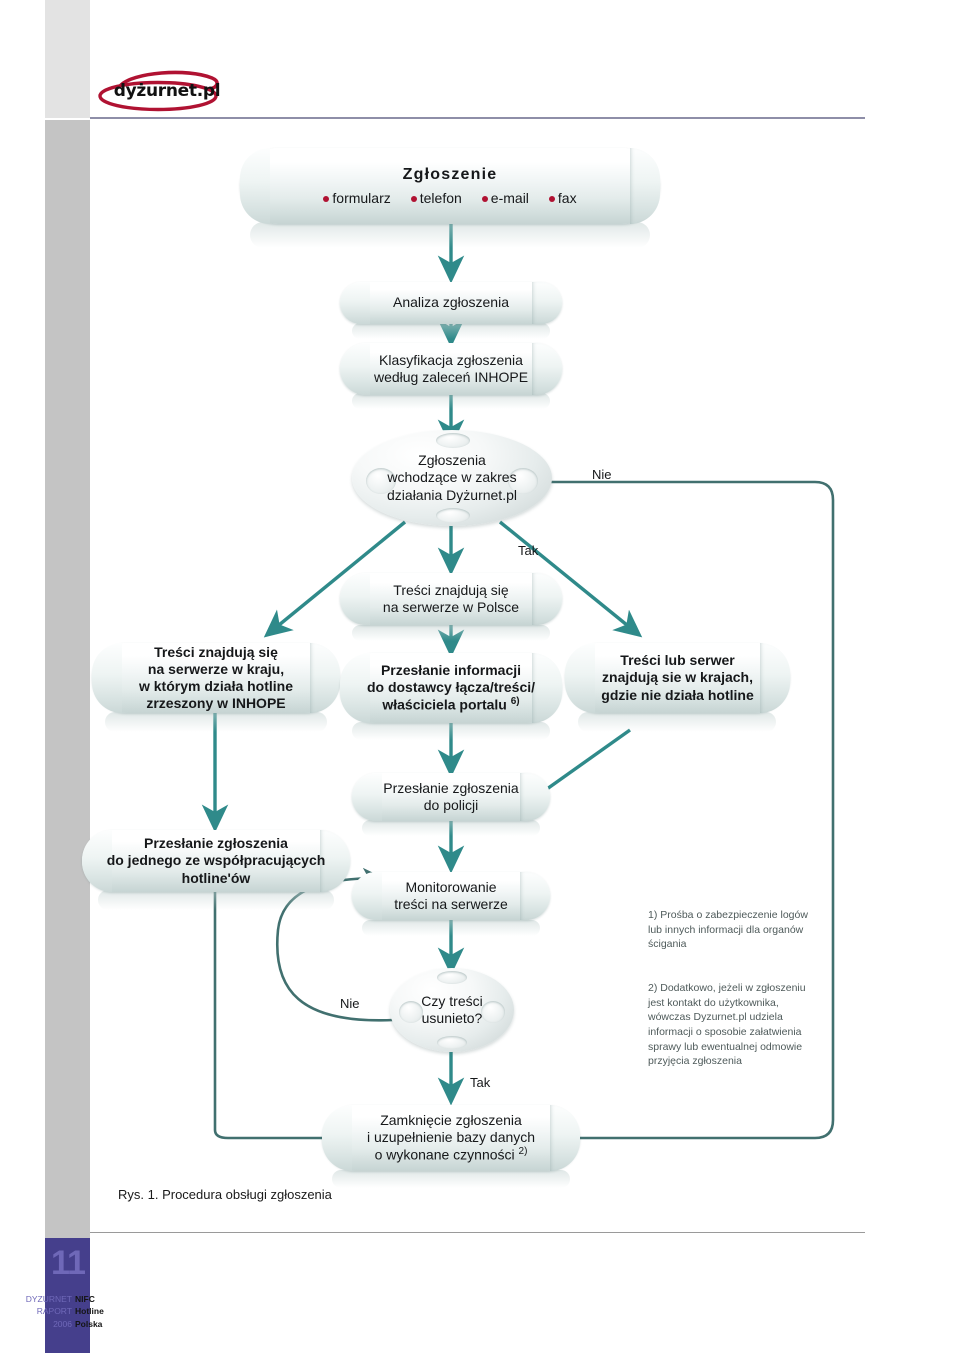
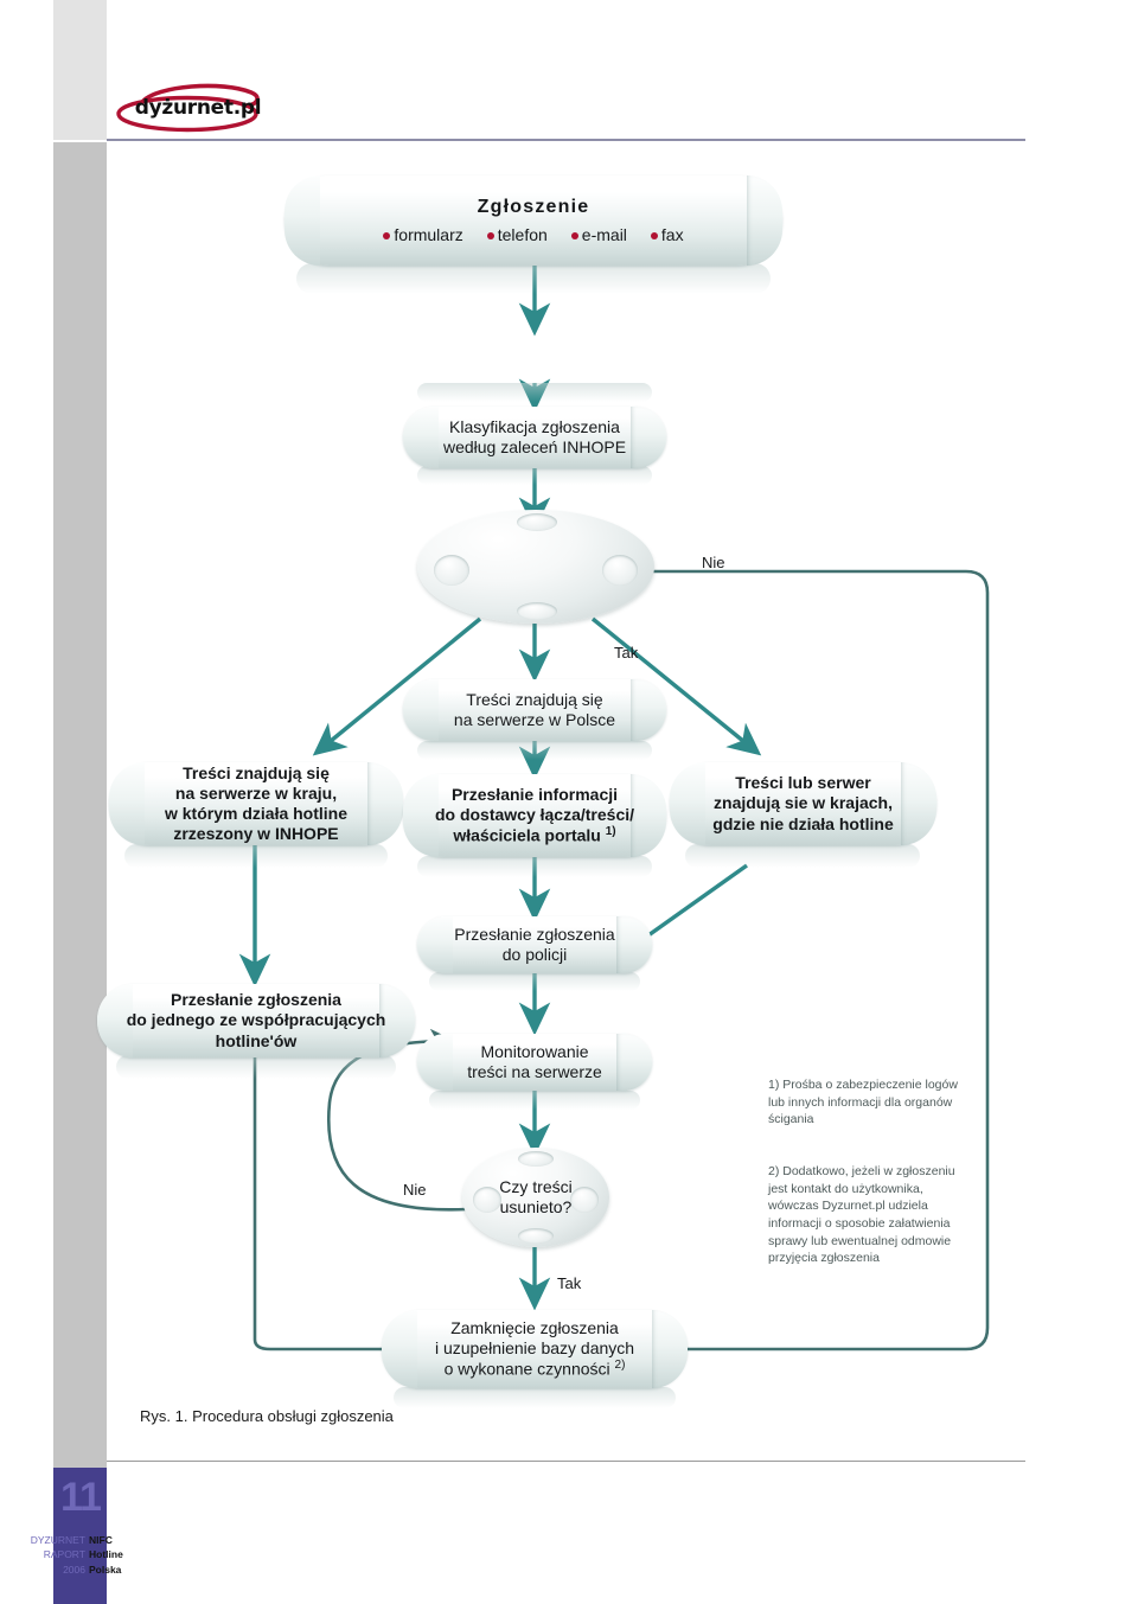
  dyżurnet.pl
  Zgłoszenie
  formularz
  telefon
  e-mail
  fax
- Analiza zgłoszenia
  Klasyfikacja zgłoszenia
  według zaleceń INHOPE
- Zgłoszenia
- wchodzące w zakres
- działania Dyżurnet.pl
  Treści znajdują się
  na serwerze w Polsce
  Treści znajdują się
  na serwerze w kraju,
  w którym działa hotline
  zrzeszony w INHOPE
  Przesłanie informacji
  do dostawcy łącza/treści/
- właściciela portalu 6)
+ właściciela portalu 1)
  Treści lub serwer
  znajdują sie w krajach,
  gdzie nie działa hotline
  Przesłanie zgłoszenia
  do jednego ze współpracujących
  hotline'ów
  Przesłanie zgłoszenia
  do policji
  Monitorowanie
  treści na serwerze
  Czy treści
  usunieto?
  Zamknięcie zgłoszenia
  i uzupełnienie bazy danych
  o wykonane czynności 2)
  Nie
  Tak
  Nie
  Tak
  1) Prośba o zabezpieczenie logów lub innych informacji dla organów ścigania
  2) Dodatkowo, jeżeli w zgłoszeniu jest kontakt do użytkownika, wówczas Dyzurnet.pl udziela informacji o sposobie załatwienia sprawy lub ewentualnej odmowie przyjęcia zgłoszenia
  Rys. 1. Procedura obsługi zgłoszenia
  11
  DYZURNET
  RAPORT
  2006
  NIFC
  Hotline
  Polska
